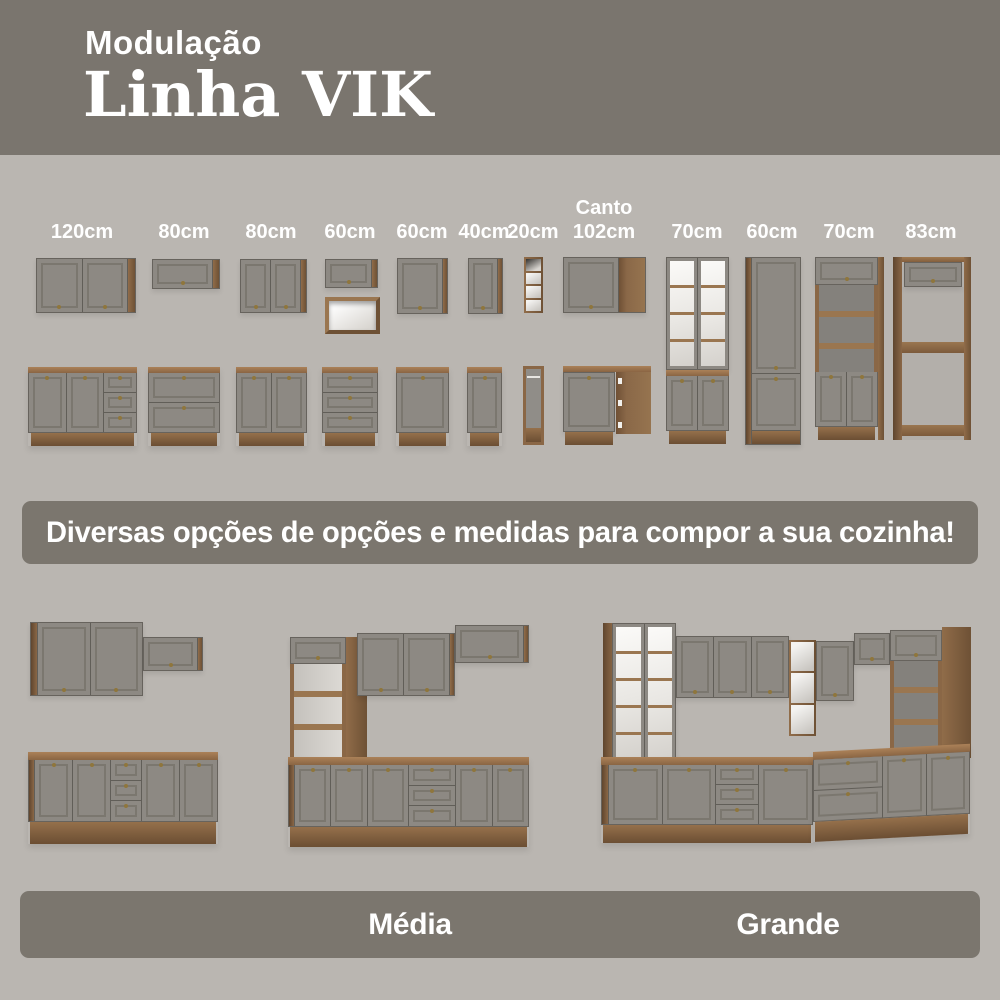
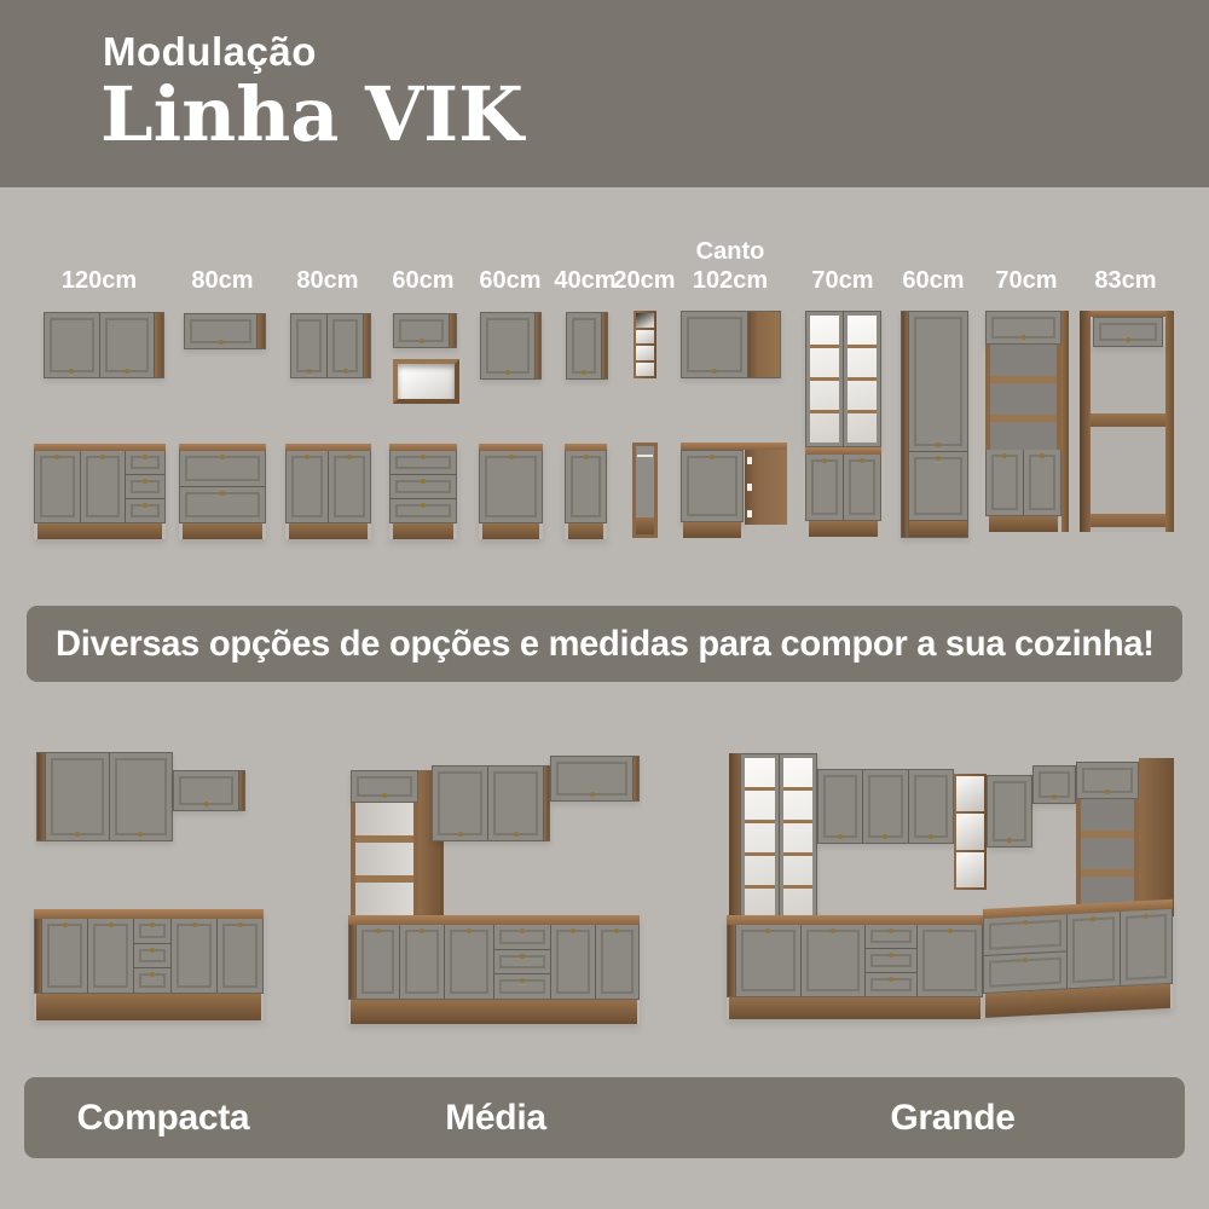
  Modulação
  Linha VIK
  120cm
  80cm
  80cm
  60cm
  60cm
  40cm
  20cm
  Canto
  102cm
  70cm
  60cm
  70cm
  83cm
  Diversas opções de opções e medidas para compor a sua cozinha!
+ Compacta
  Média
  Grande
